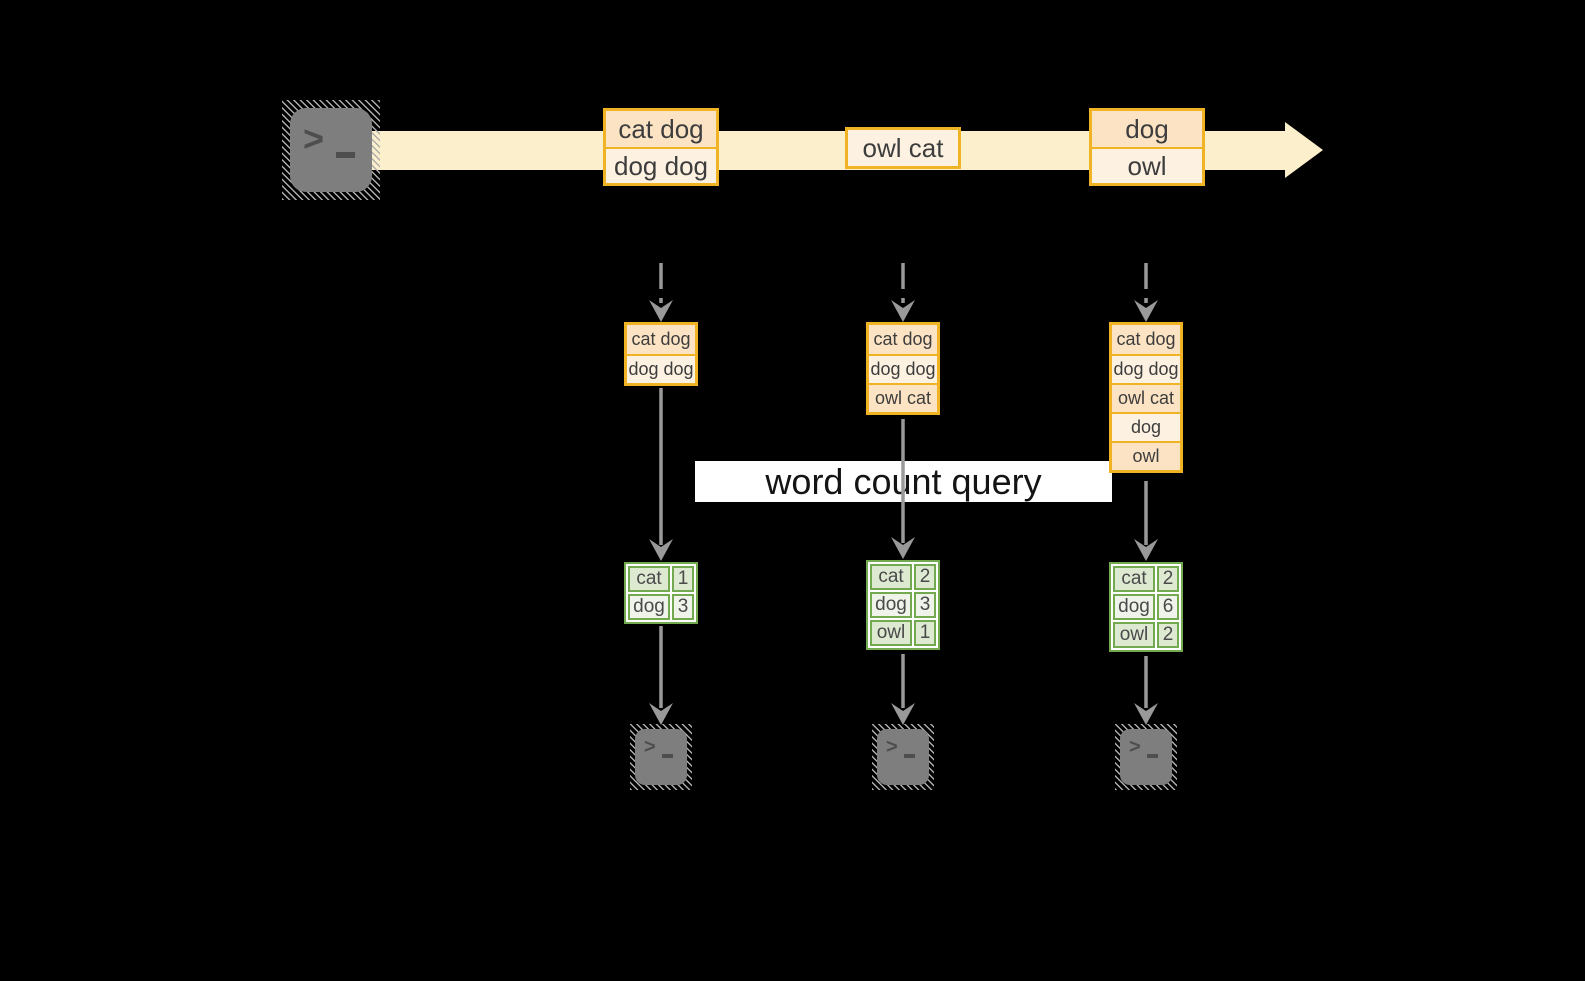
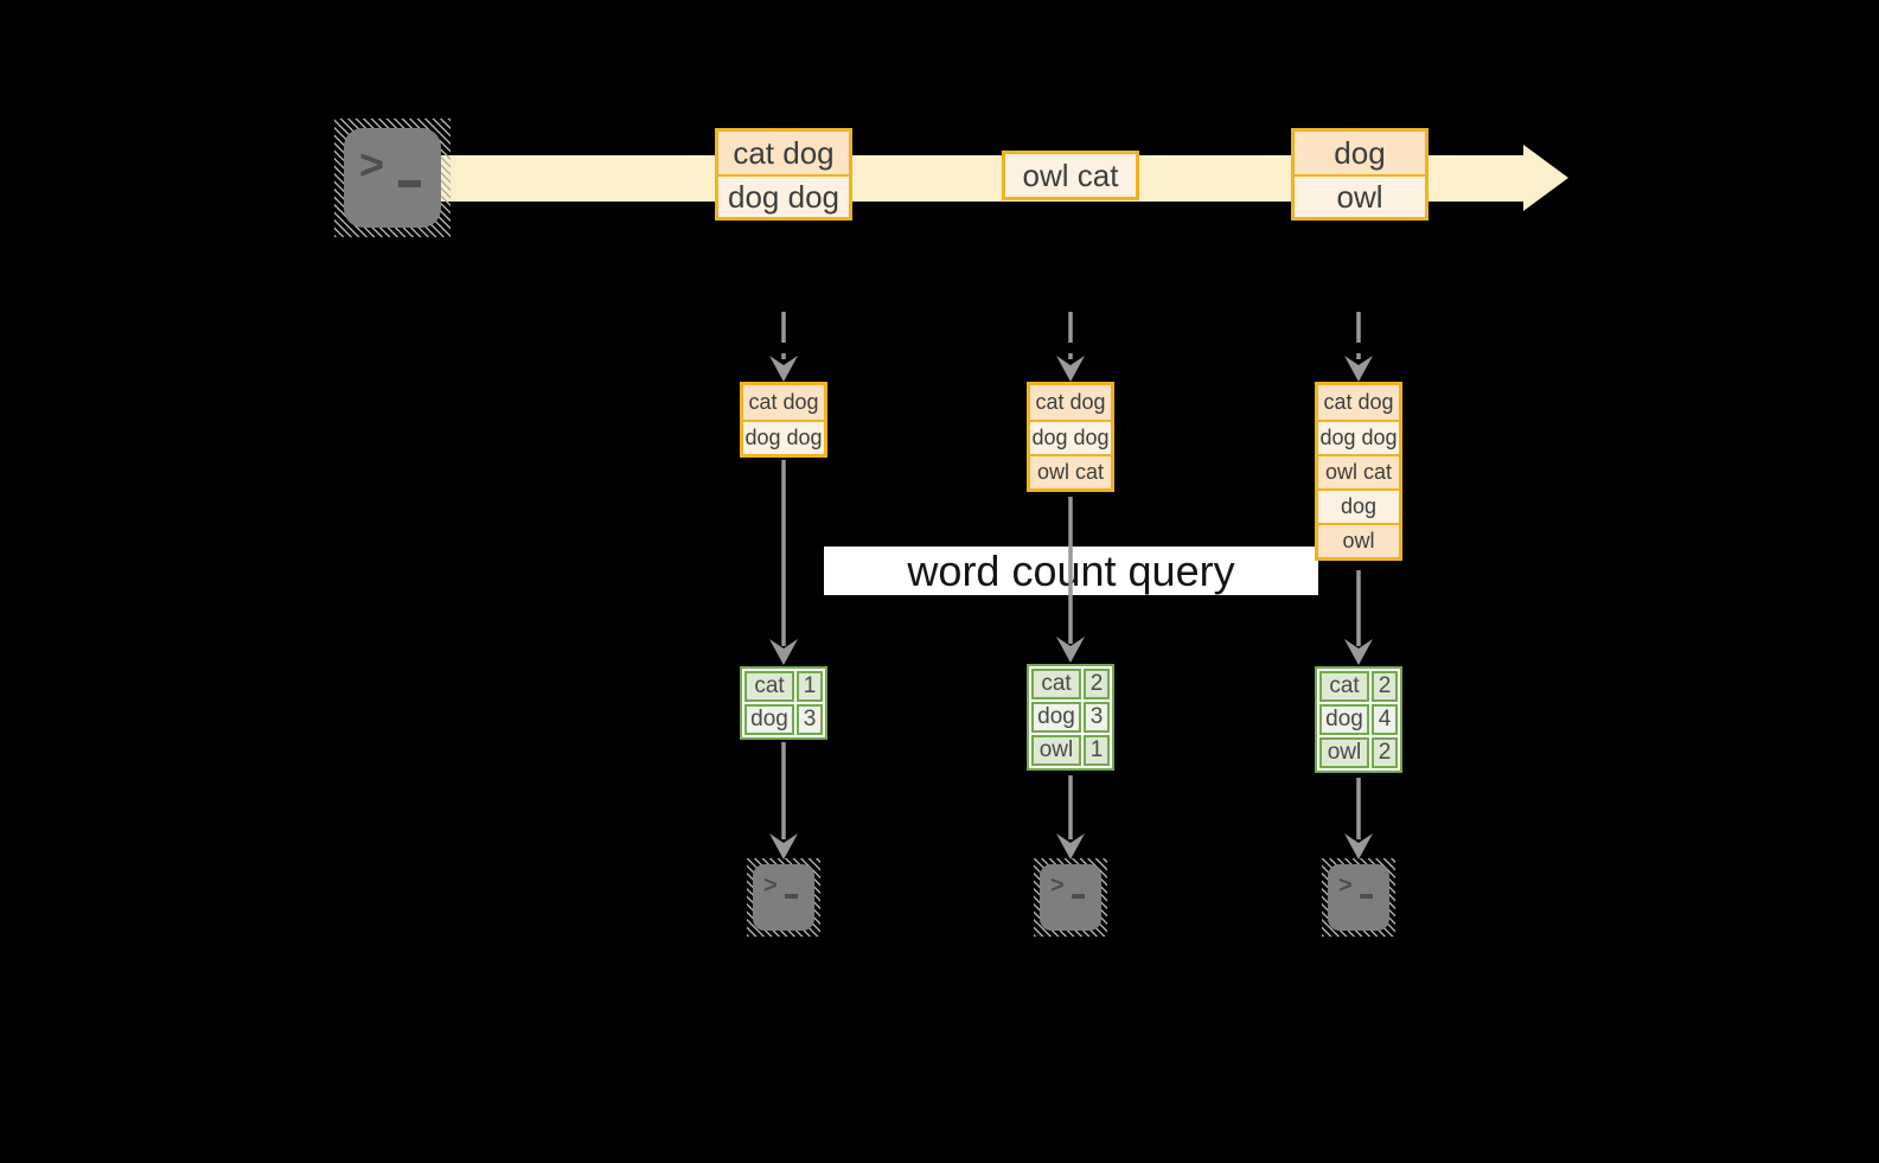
  word cont query
  >
  cat dog
  dog dog
  owl cat
  dog
  owl
  cat dog
  dog dog
  cat dog
  dog dog
  owl cat
  cat dog
  dog dog
  owl cat
  dog
  owl
  cat	1
  dog	3
  cat	2
  dog	3
  owl	1
  cat	2
- dog	6
+ dog	4
  owl	2
  >
  >
  >
